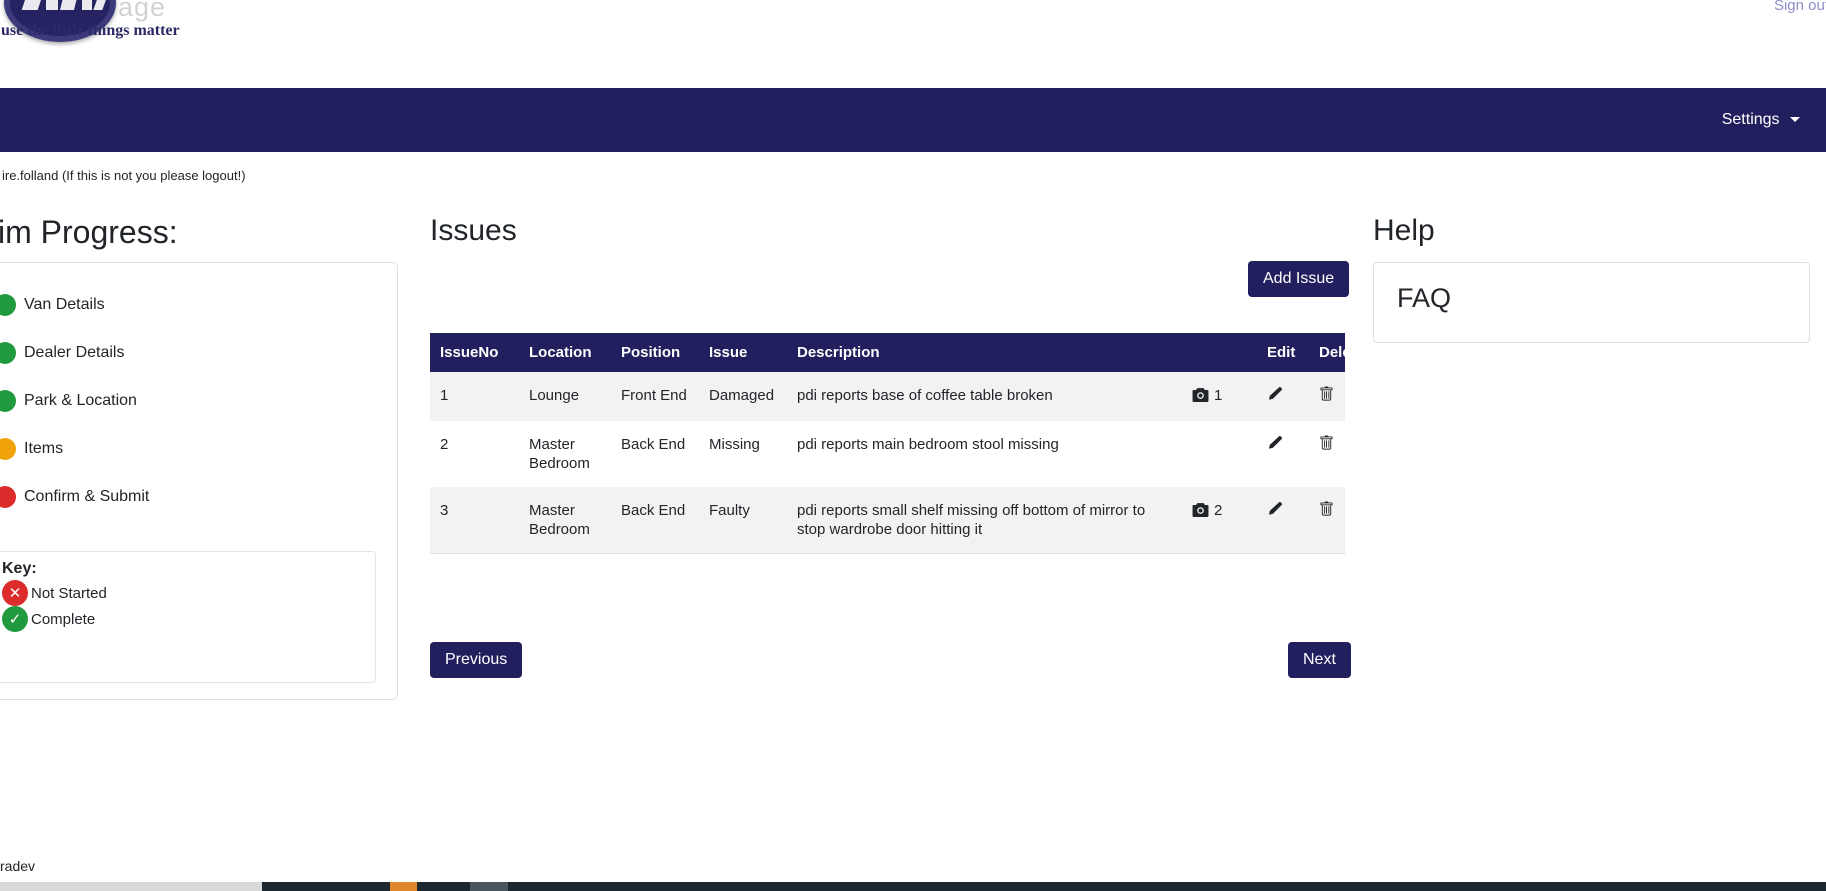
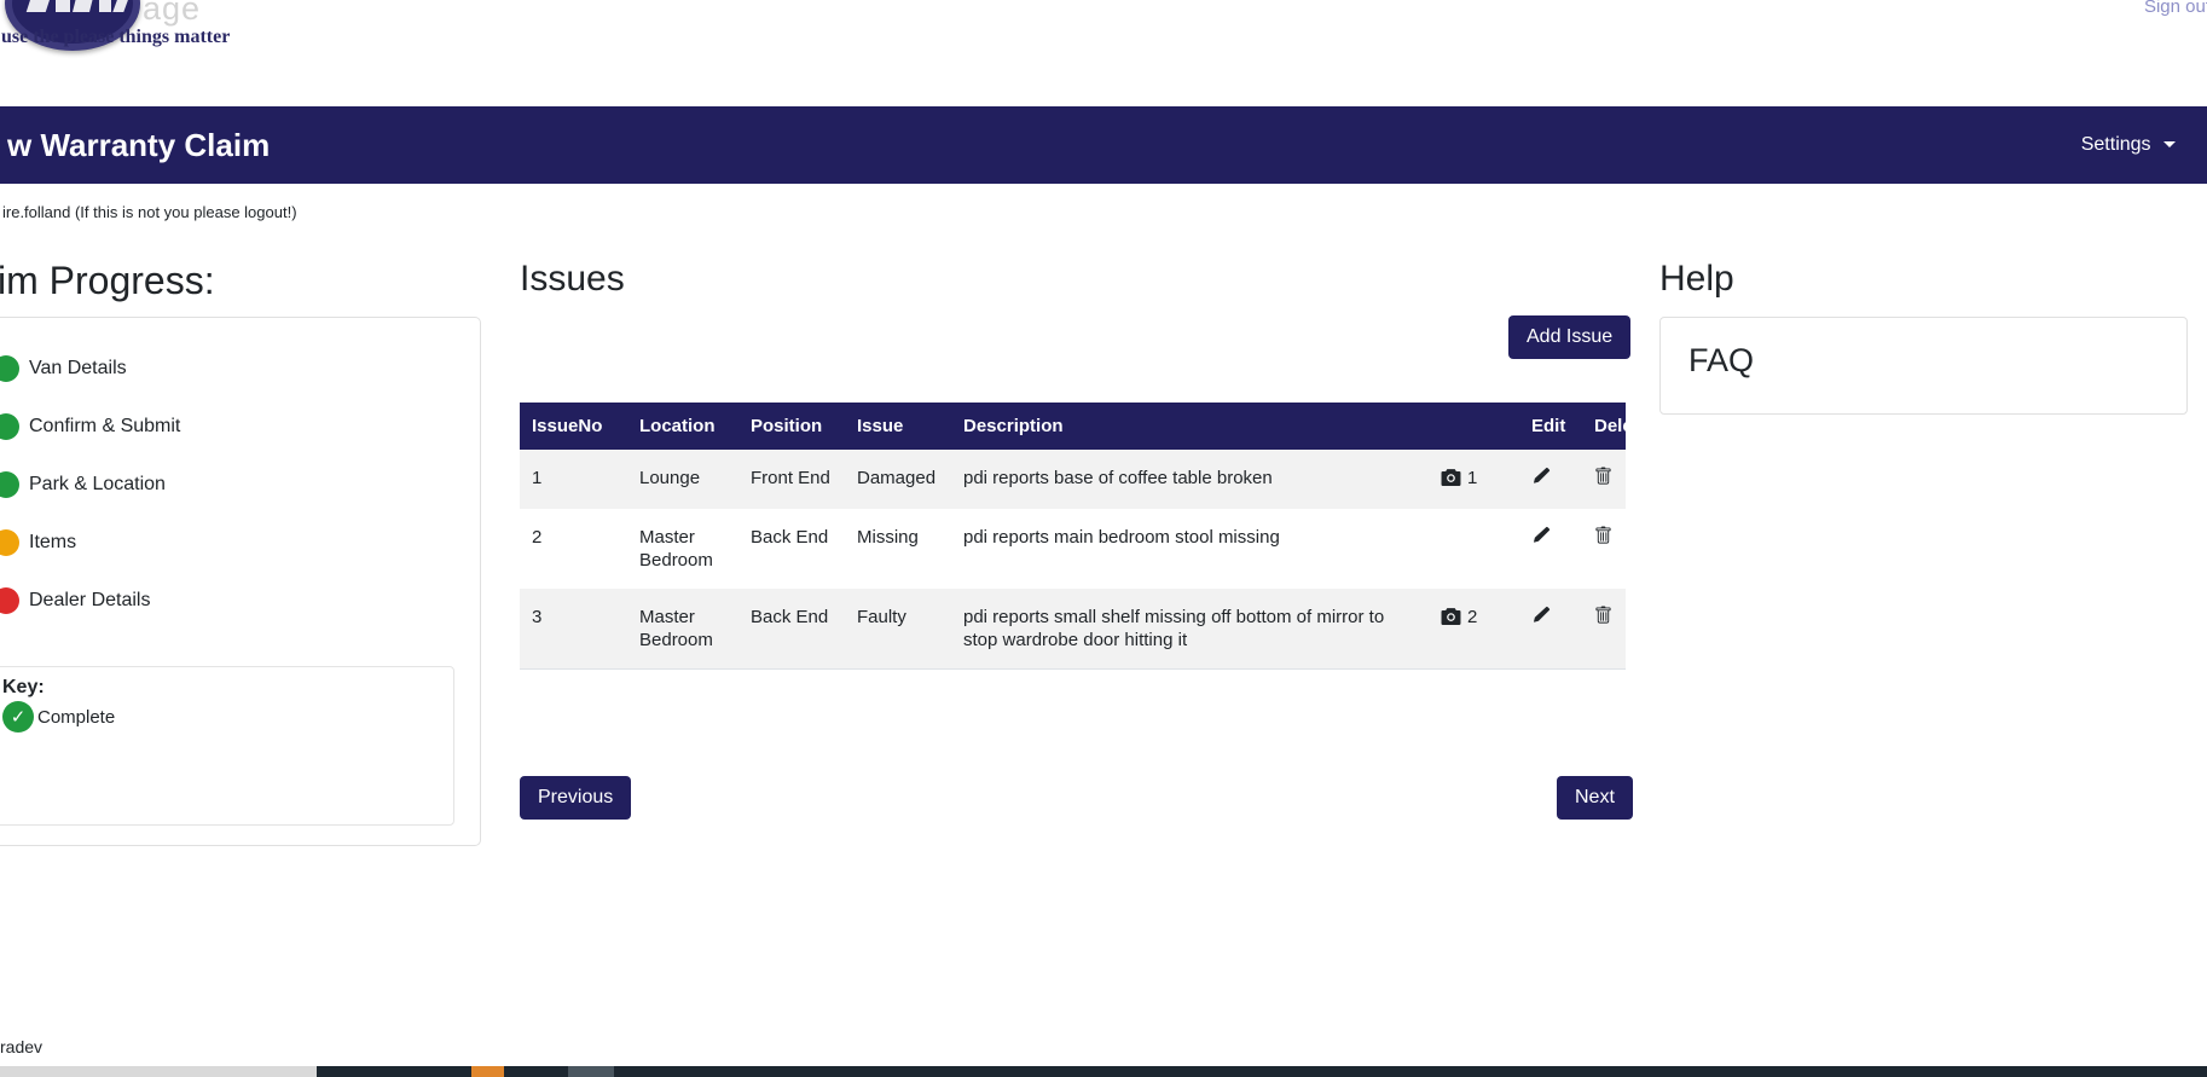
  age
- use the little things matter
+ use the please things matter
  Sign ou
+ w Warranty Claim
  Settings
  ire.folland (If this is not you please logout!)
  im Progress:
  Van Details
- Dealer Details
+ Confirm & Submit
  Park & Location
  Items
- Confirm & Submit
+ Dealer Details
  Key:
- ✕
- Not Started
  ✓
  Complete
  Issues
  Add Issue
  IssueNo	Location	Position	Issue	Description		Edit	Delete
  1	Lounge	Front End	Damaged	pdi reports base of coffee table broken	1
  2	Master Bedroom	Back End	Missing	pdi reports main bedroom stool missing
  3	Master Bedroom	Back End	Faulty	pdi reports small shelf missing off bottom of mirror to stop wardrobe door hitting it	2
  Previous
  Next
  Help
  FAQ
  radev
